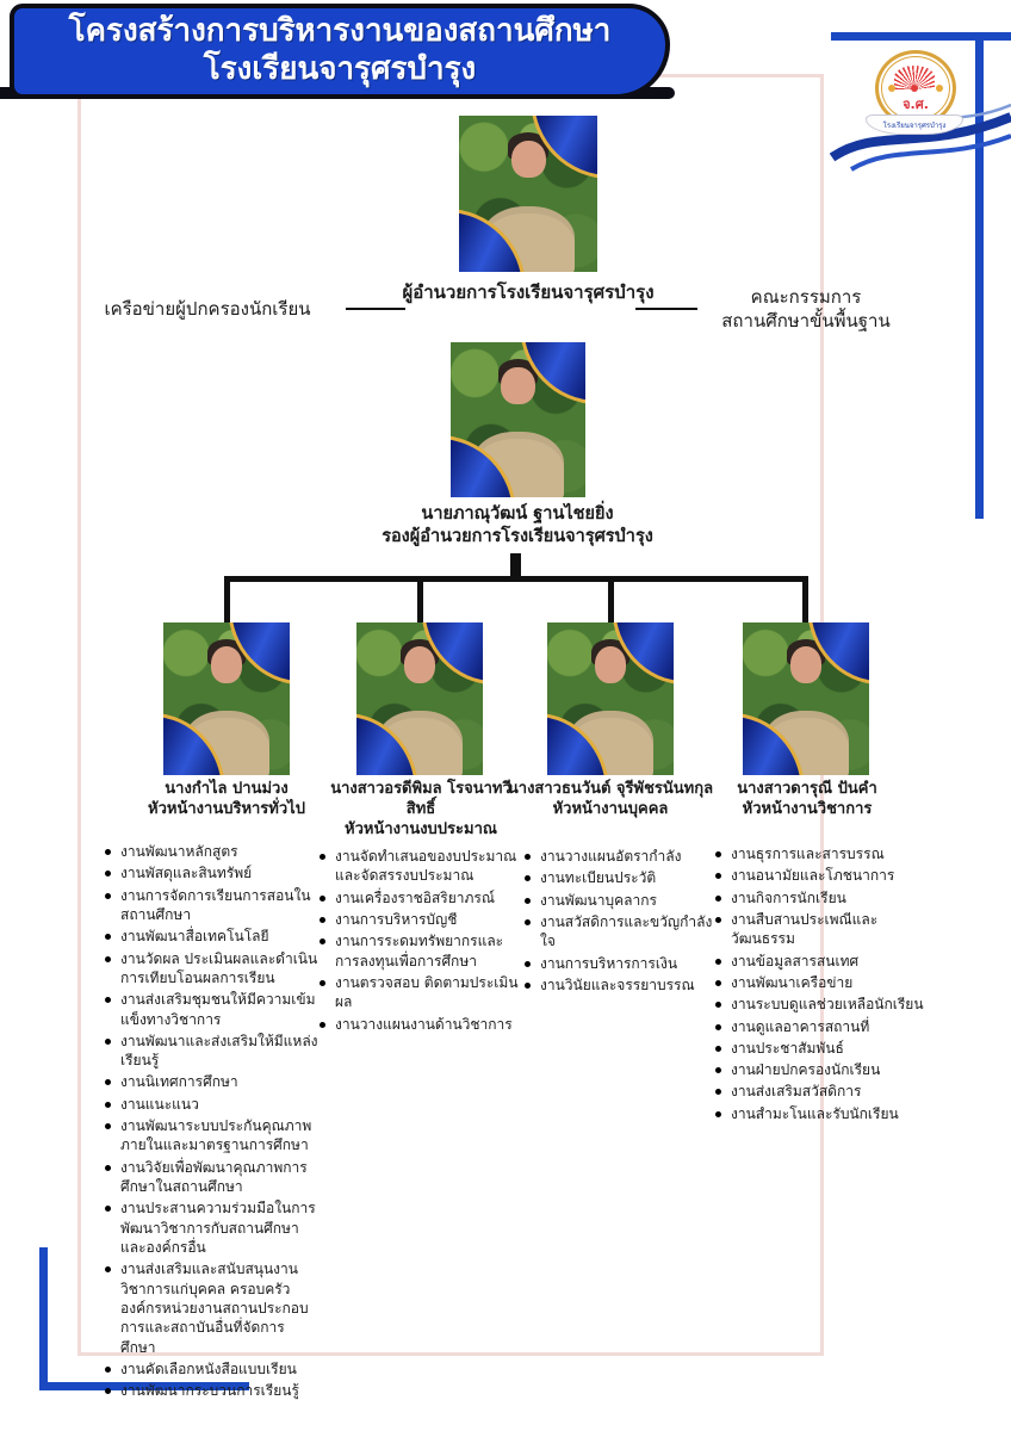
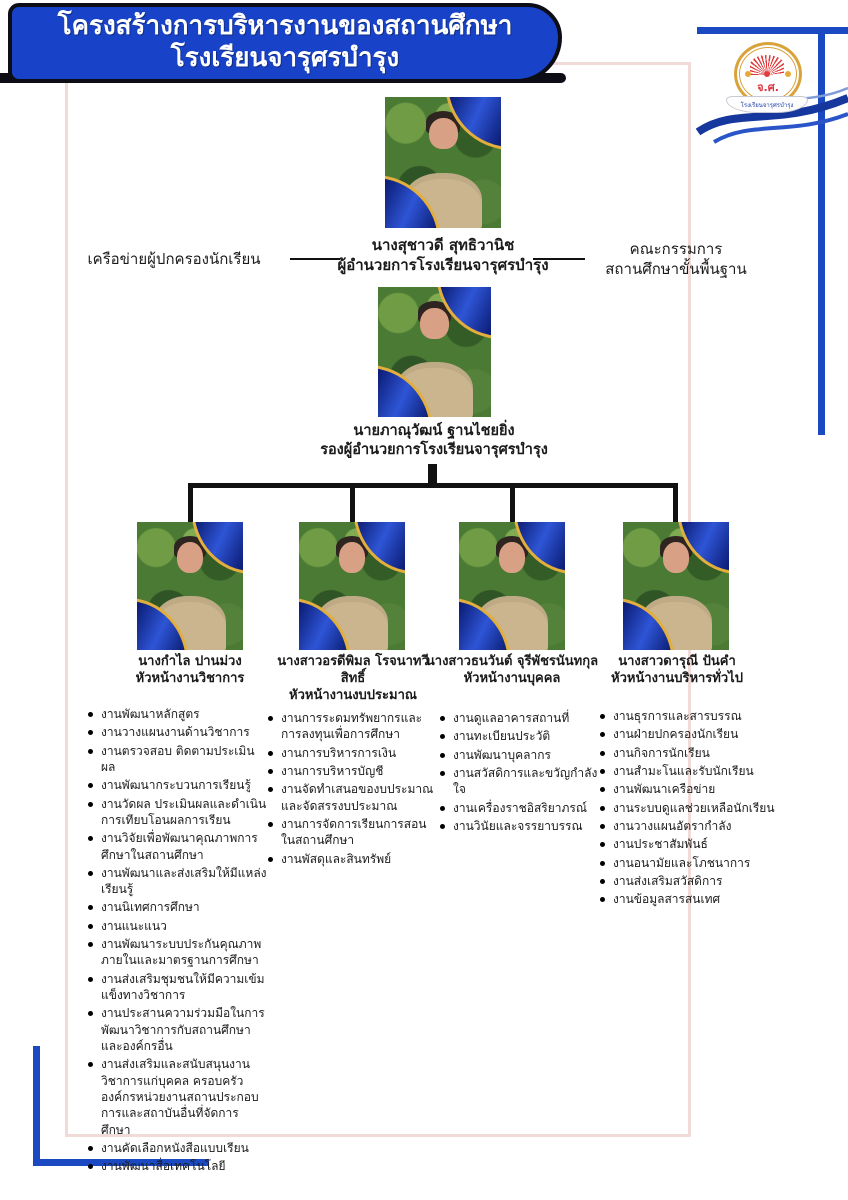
  โครงสร้างการบริหารงานของสถานศึกษา
  โรงเรียนจารุศรบำรุง
  จ.ศ.
+ นางสุชาวดี สุทธิวานิช
  ผู้อำนวยการโรงเรียนจารุศรบำรุง
  เครือข่ายผู้ปกครองนักเรียน
  คณะกรรมการ
  สถานศึกษาขั้นพื้นฐาน
  นายภาณุวัฒน์ ฐานไชยยิ่ง
  รองผู้อำนวยการโรงเรียนจารุศรบำรุง
  นางกำไล ปานม่วง
- หัวหน้างานบริหารทั่วไป
+ หัวหน้างานวิชาการ
  นางสาวอรดีพิมล โรจนาทวีสิทธิ์
  หัวหน้างานงบประมาณ
  นางสาวธนวันต์ จุรีพัชรนันทกุล
  หัวหน้างานบุคคล
  นางสาวดารุณี ปันคำ
- หัวหน้างานวิชาการ
+ หัวหน้างานบริหารทั่วไป
  งานพัฒนาหลักสูตร
- งานพัสดุและสินทรัพย์
+ งานวางแผนงานด้านวิชาการ
- งานการจัดการเรียนการสอนในสถานศึกษา
+ งานตรวจสอบ ติดตามประเมินผล
- งานพัฒนาสื่อเทคโนโลยี
+ งานพัฒนากระบวนการเรียนรู้
  งานวัดผล ประเมินผลและดำเนินการเทียบโอนผลการเรียน
- งานส่งเสริมชุมชนให้มีความเข้มแข็งทางวิชาการ
+ งานวิจัยเพื่อพัฒนาคุณภาพการศึกษาในสถานศึกษา
  งานพัฒนาและส่งเสริมให้มีแหล่งเรียนรู้
  งานนิเทศการศึกษา
  งานแนะแนว
  งานพัฒนาระบบประกันคุณภาพภายในและมาตรฐานการศึกษา
- งานวิจัยเพื่อพัฒนาคุณภาพการศึกษาในสถานศึกษา
+ งานส่งเสริมชุมชนให้มีความเข้มแข็งทางวิชาการ
  งานประสานความร่วมมือในการพัฒนาวิชาการกับสถานศึกษาและองค์กรอื่น
  งานส่งเสริมและสนับสนุนงานวิชาการแก่บุคคล ครอบครัวองค์กรหน่วยงานสถานประกอบการและสถาบันอื่นที่จัดการศึกษา
  งานคัดเลือกหนังสือแบบเรียน
- งานพัฒนากระบวนการเรียนรู้
+ งานพัฒนาสื่อเทคโนโลยี
- งานจัดทำเสนอของบประมาณและจัดสรรงบประมาณ
+ งานการระดมทรัพยากรและการลงทุนเพื่อการศึกษา
- งานเครื่องราชอิสริยาภรณ์
+ งานการบริหารการเงิน
  งานการบริหารบัญชี
- งานการระดมทรัพยากรและการลงทุนเพื่อการศึกษา
+ งานจัดทำเสนอของบประมาณและจัดสรรงบประมาณ
- งานตรวจสอบ ติดตามประเมินผล
+ งานการจัดการเรียนการสอนในสถานศึกษา
- งานวางแผนงานด้านวิชาการ
+ งานพัสดุและสินทรัพย์
- งานวางแผนอัตรากำลัง
+ งานดูแลอาคารสถานที่
  งานทะเบียนประวัติ
  งานพัฒนาบุคลากร
  งานสวัสดิการและขวัญกำลังใจ
- งานการบริหารการเงิน
+ งานเครื่องราชอิสริยาภรณ์
  งานวินัยและจรรยาบรรณ
  งานธุรการและสารบรรณ
- งานอนามัยและโภชนาการ
+ งานฝ่ายปกครองนักเรียน
  งานกิจการนักเรียน
- งานสืบสานประเพณีและวัฒนธรรม
- งานข้อมูลสารสนเทศ
+ งานสำมะโนและรับนักเรียน
  งานพัฒนาเครือข่าย
  งานระบบดูแลช่วยเหลือนักเรียน
- งานดูแลอาคารสถานที่
+ งานวางแผนอัตรากำลัง
  งานประชาสัมพันธ์
- งานฝ่ายปกครองนักเรียน
+ งานอนามัยและโภชนาการ
  งานส่งเสริมสวัสดิการ
- งานสำมะโนและรับนักเรียน
+ งานข้อมูลสารสนเทศ
